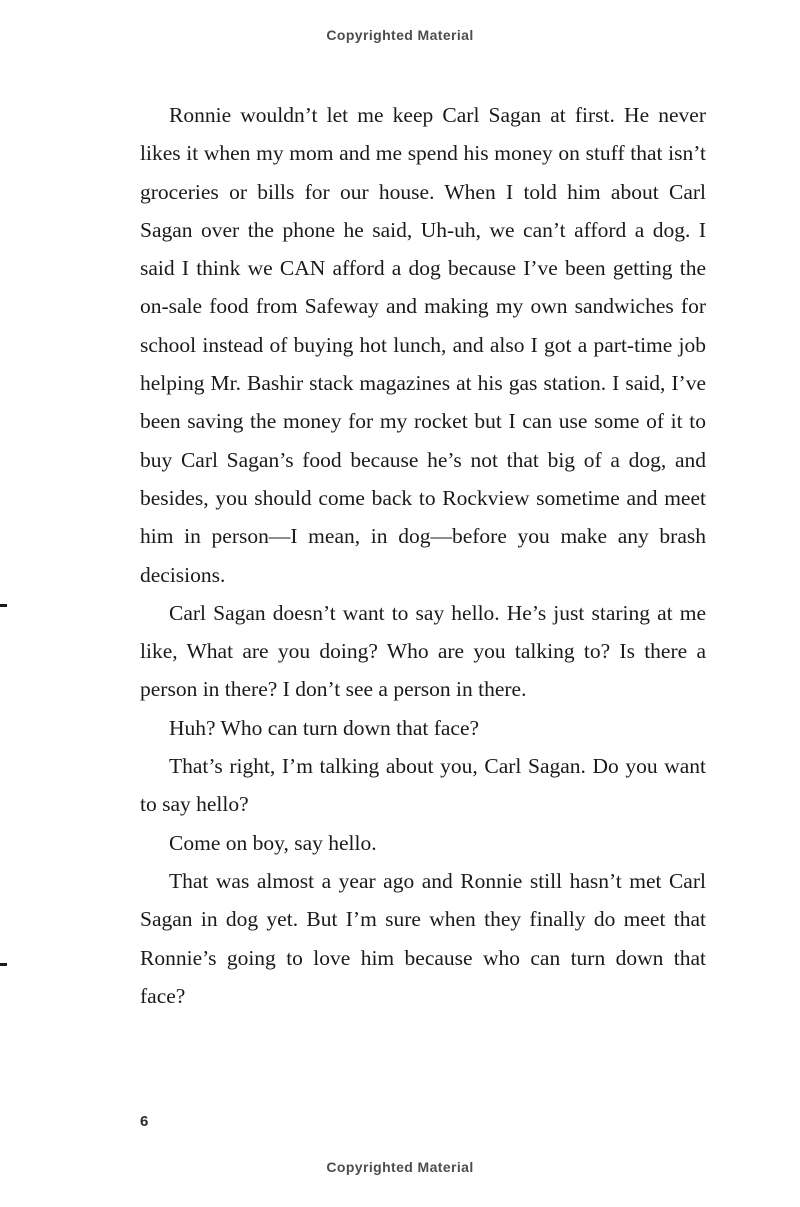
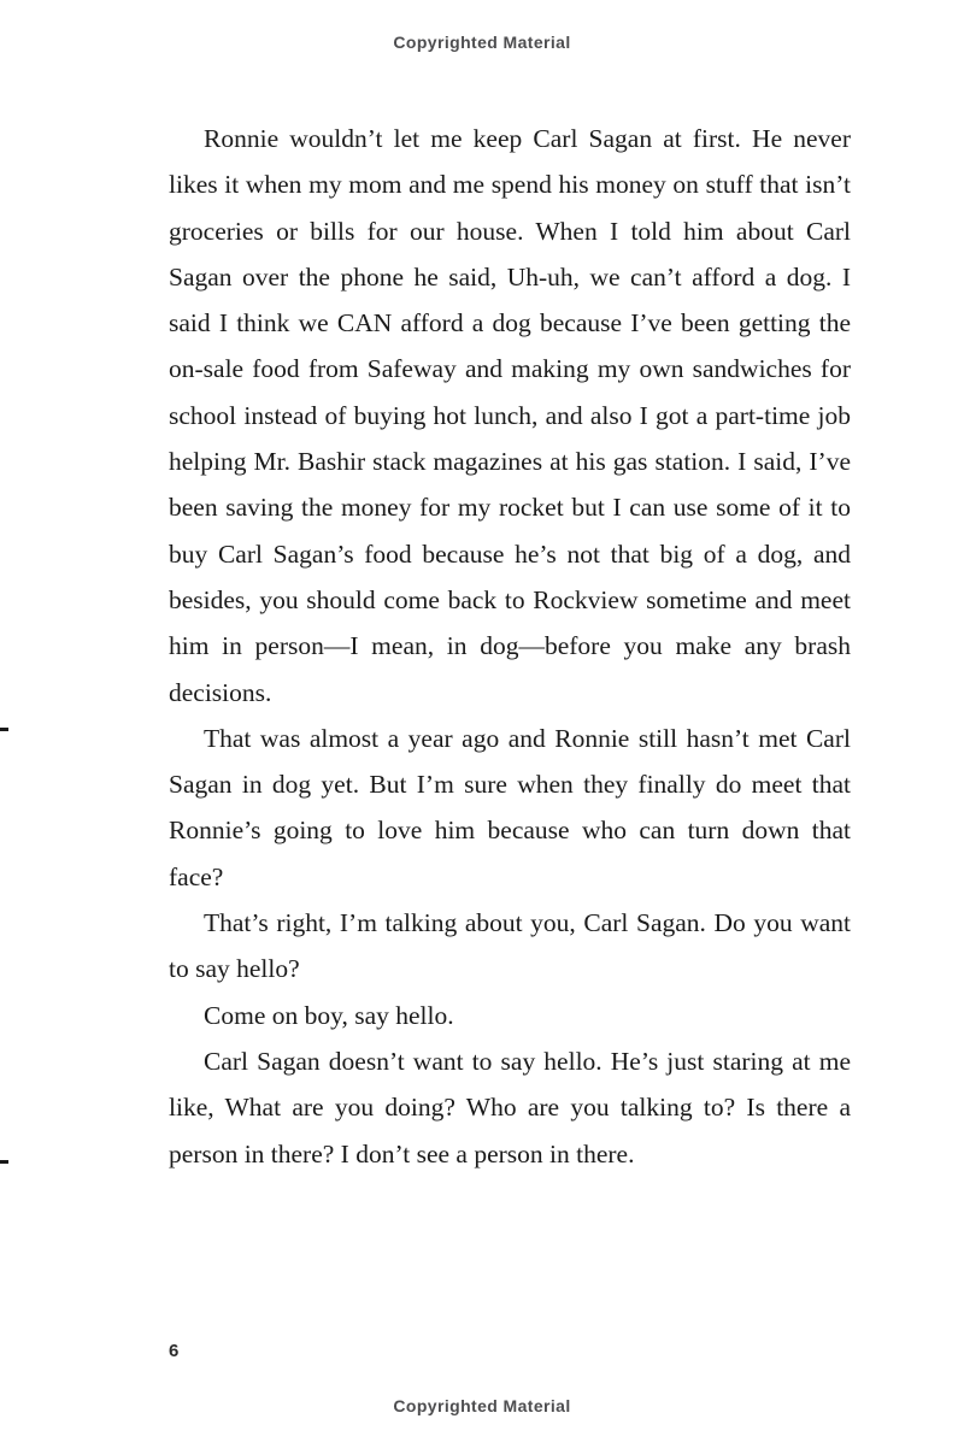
  Copyrighted Material
  Ronnie wouldn’t let me keep Carl Sagan at first. He never likes it when my mom and me spend his money on stuff that isn’t groceries or bills for our house. When I told him about Carl Sagan over the phone he said, Uh-uh, we can’t afford a dog. I said I think we CAN afford a dog because I’ve been getting the on-sale food from Safeway and making my own sandwiches for school instead of buying hot lunch, and also I got a part-time job helping Mr. Bashir stack magazines at his gas station. I said, I’ve been saving the money for my rocket but I can use some of it to buy Carl Sagan’s food because he’s not that big of a dog, and besides, you should come back to Rockview sometime and meet him in person—I mean, in dog—before you make any brash decisions.
- Carl Sagan doesn’t want to say hello. He’s just staring at me like, What are you doing? Who are you talking to? Is there a person in there? I don’t see a person in there.
+ That was almost a year ago and Ronnie still hasn’t met Carl Sagan in dog yet. But I’m sure when they finally do meet that Ronnie’s going to love him because who can turn down that face?
- Huh? Who can turn down that face?
  That’s right, I’m talking about you, Carl Sagan. Do you want to say hello?
  Come on boy, say hello.
- That was almost a year ago and Ronnie still hasn’t met Carl Sagan in dog yet. But I’m sure when they finally do meet that Ronnie’s going to love him because who can turn down that face?
+ Carl Sagan doesn’t want to say hello. He’s just staring at me like, What are you doing? Who are you talking to? Is there a person in there? I don’t see a person in there.
  6
  Copyrighted Material
